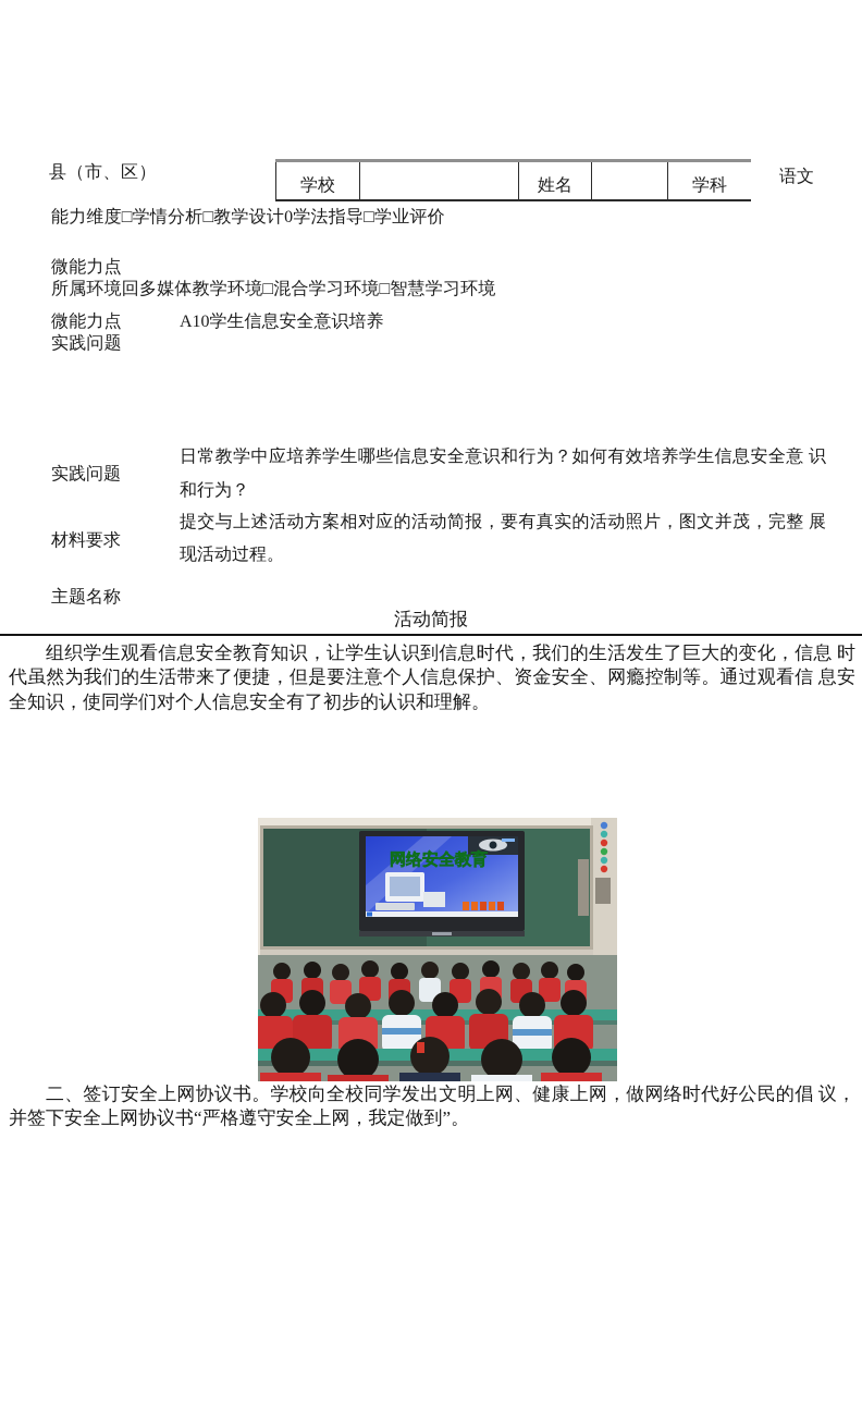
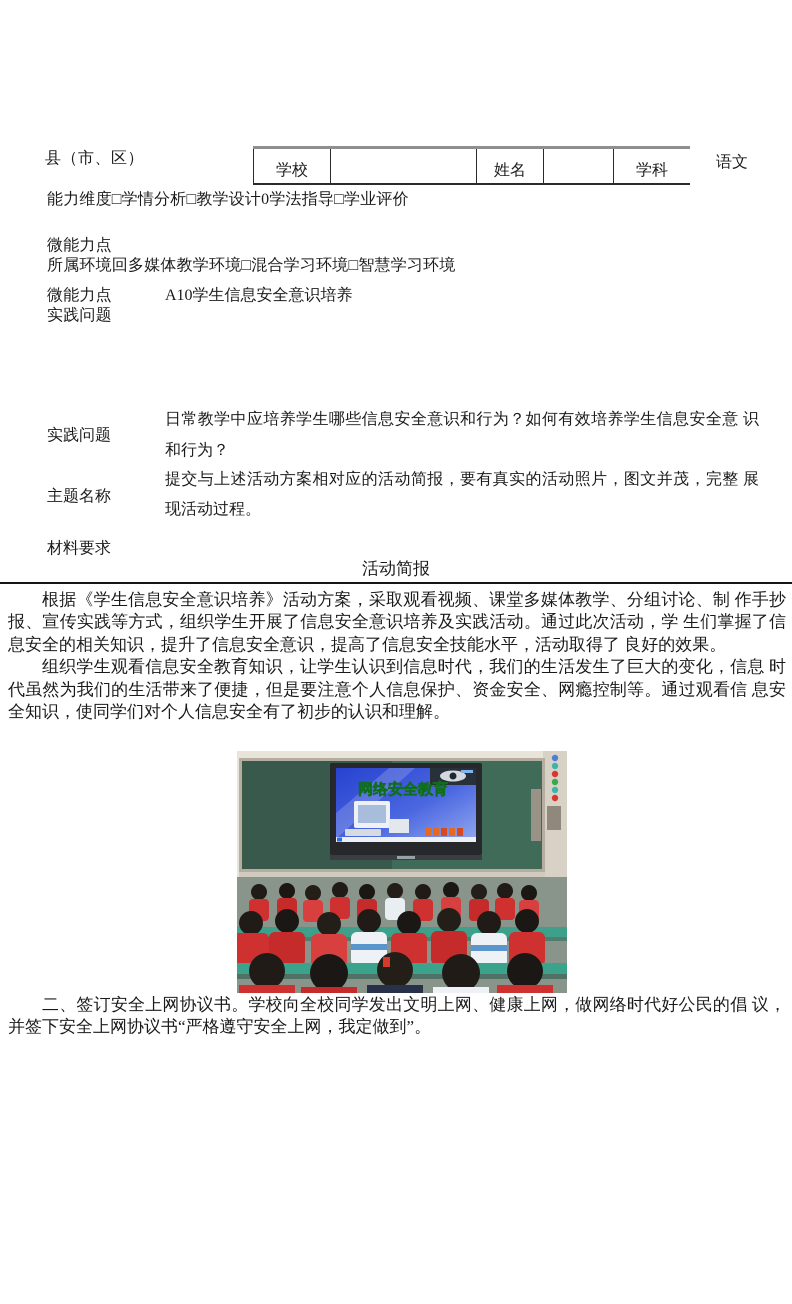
  县（市、区）
  学校
  姓名
  学科
  语文
  能力维度□学情分析□教学设计0学法指导□学业评价
  微能力点
  所属环境回多媒体教学环境□混合学习环境□智慧学习环境
  微能力点
  A10学生信息安全意识培养
  实践问题
  实践问题
  日常教学中应培养学生哪些信息安全意识和行为？如何有效培养学生信息安全意 识和行为？
- 材料要求
+ 主题名称
  提交与上述活动方案相对应的活动简报，要有真实的活动照片，图文并茂，完整 展现活动过程。
- 主题名称
+ 材料要求
  活动简报
+ 根据《学生信息安全意识培养》活动方案，采取观看视频、课堂多媒体教学、分组讨论、制 作手抄报、宣传实践等方式，组织学生开展了信息安全意识培养及实践活动。通过此次活动，学 生们掌握了信息安全的相关知识，提升了信息安全意识，提高了信息安全技能水平，活动取得了 良好的效果。
  组织学生观看信息安全教育知识，让学生认识到信息时代，我们的生活发生了巨大的变化，信息 时代虽然为我们的生活带来了便捷，但是要注意个人信息保护、资金安全、网瘾控制等。通过观看信 息安全知识，使同学们对个人信息安全有了初步的认识和理解。
  网络安全教育
  二、签订安全上网协议书。学校向全校同学发出文明上网、健康上网，做网络时代好公民的倡 议，并签下安全上网协议书“严格遵守安全上网，我定做到”。
